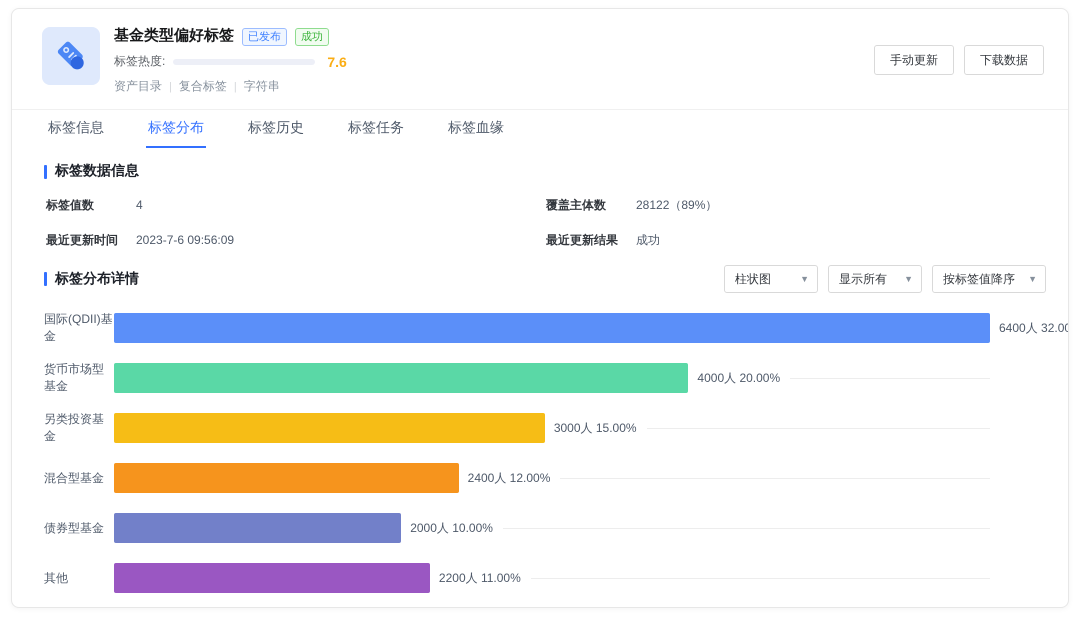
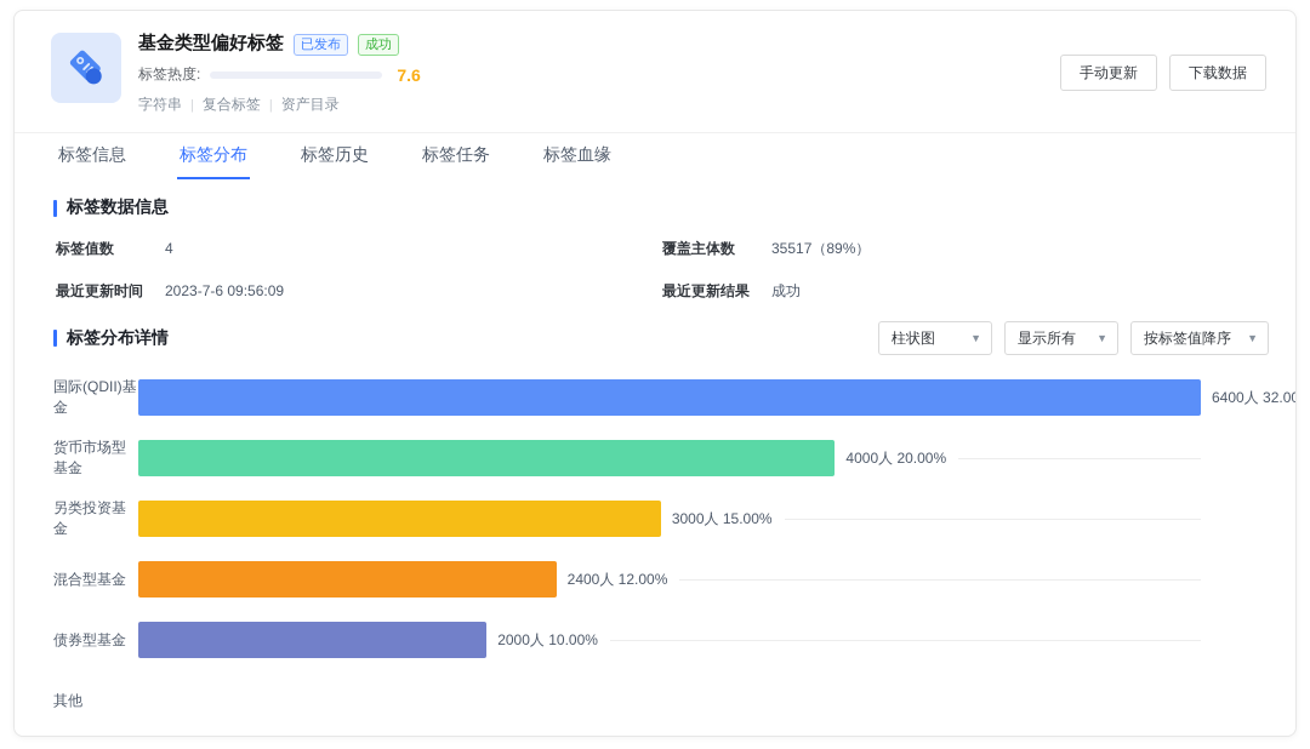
  基金类型偏好标签
  已发布
  成功
  标签热度:
  7.6
- 资产目录
+ 字符串
  |
  复合标签
  |
- 字符串
+ 资产目录
  手动更新
  下载数据
  标签信息
  标签分布
  标签历史
  标签任务
  标签血缘
  标签数据信息
  标签值数
  4
  覆盖主体数
- 28122（89%）
+ 35517（89%）
  最近更新时间
  2023-7-6 09:56:09
  最近更新结果
  成功
  标签分布详情
  柱状图
  ▼
  显示所有
  ▼
  按标签值降序
  ▼
  国际(QDII)基金
  6400人 32.00
  货币市场型基金
  4000人 20.00%
  另类投资基金
  3000人 15.00%
  混合型基金
  2400人 12.00%
  债券型基金
  2000人 10.00%
  其他
- 2200人 11.00%
